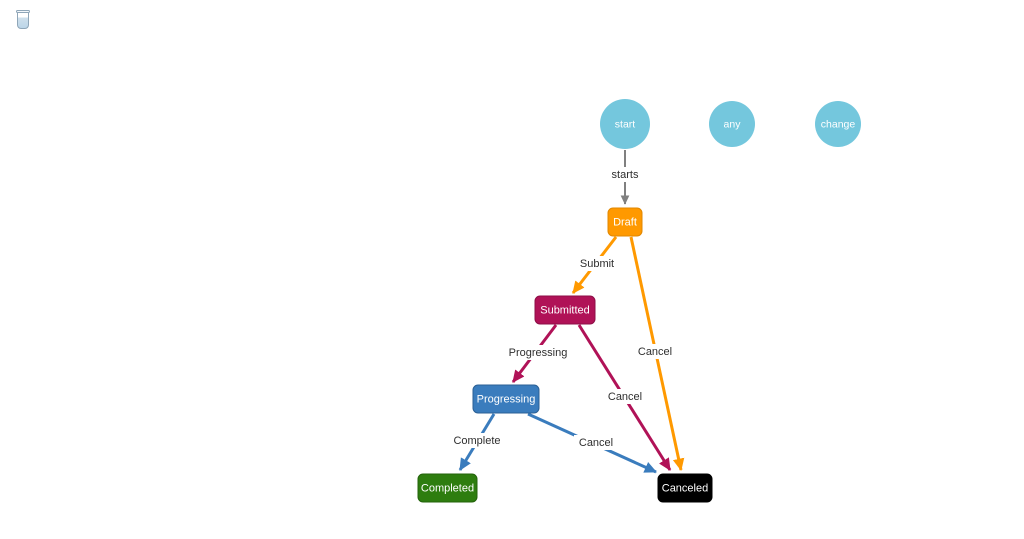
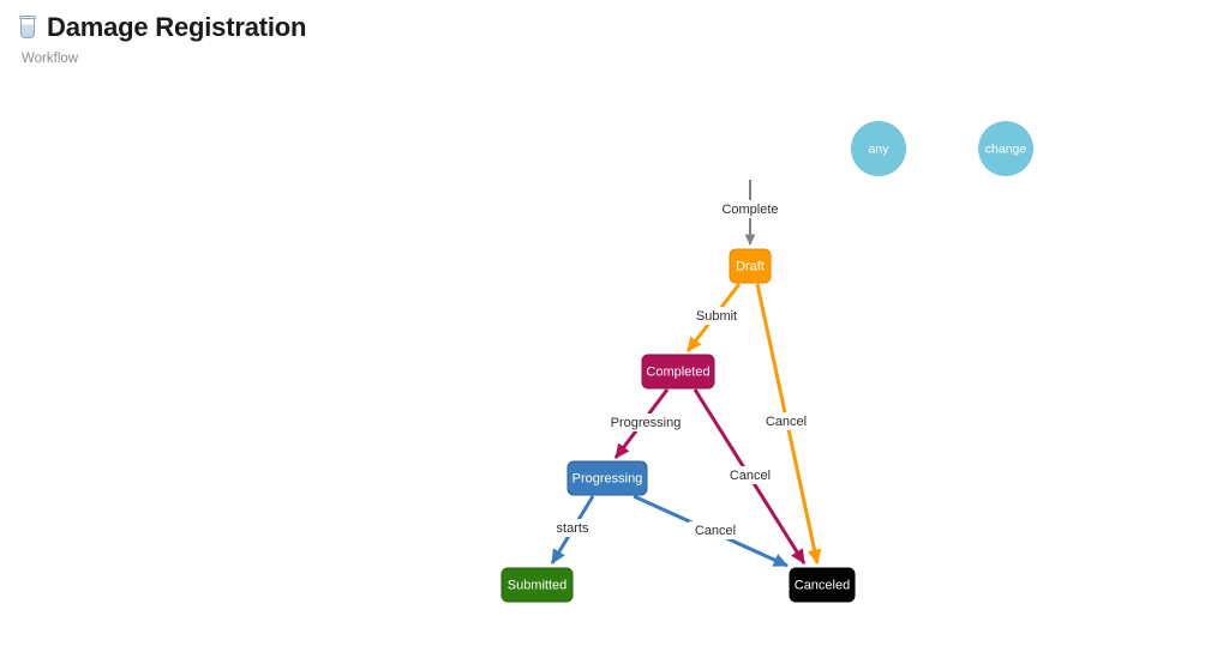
+ Damage Registration
+ Workflow
- starts
+ Complete
  Submit
  Cancel
  Progressing
  Cancel
- Complete
+ starts
  Cancel
- start
  any
  change
  Draft
- Submitted
+ Completed
  Progressing
- Completed
+ Submitted
  Canceled
